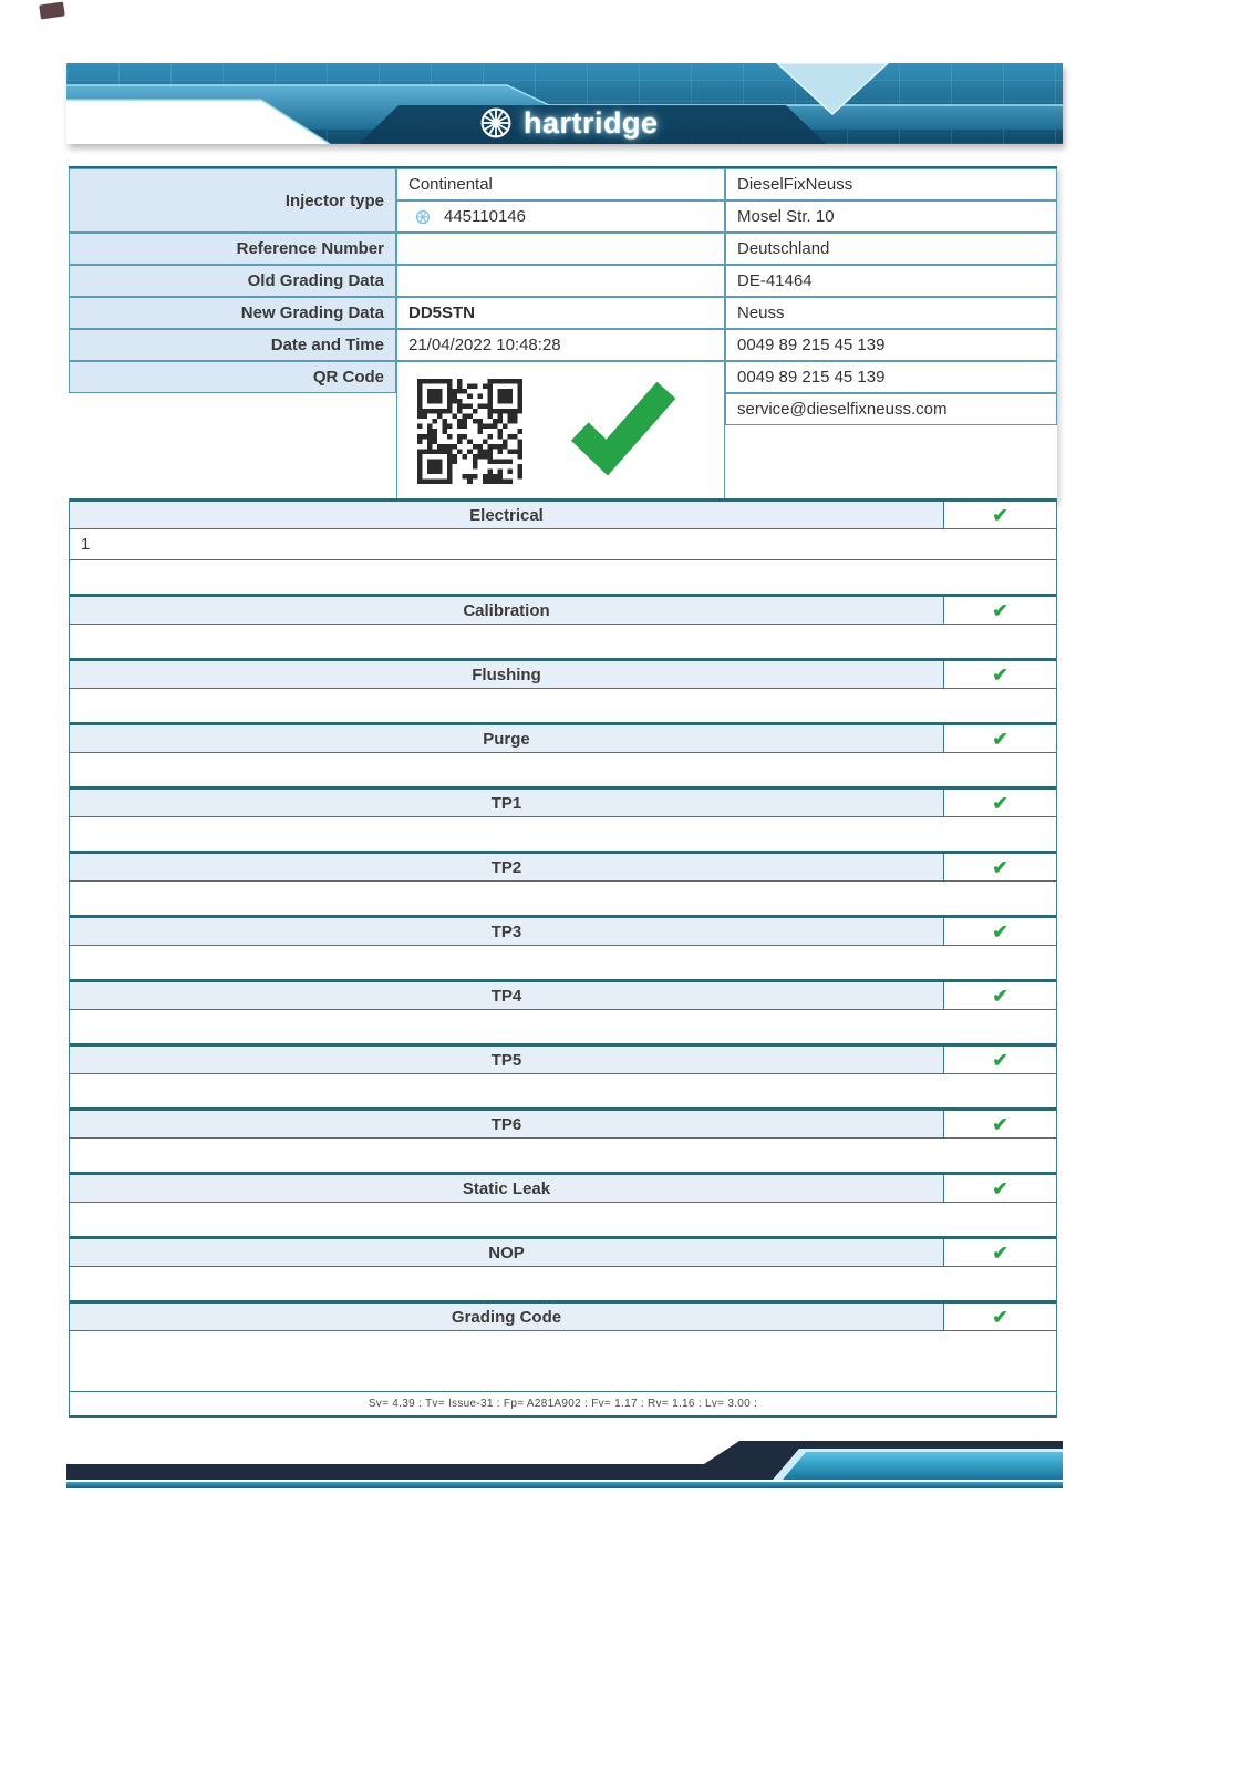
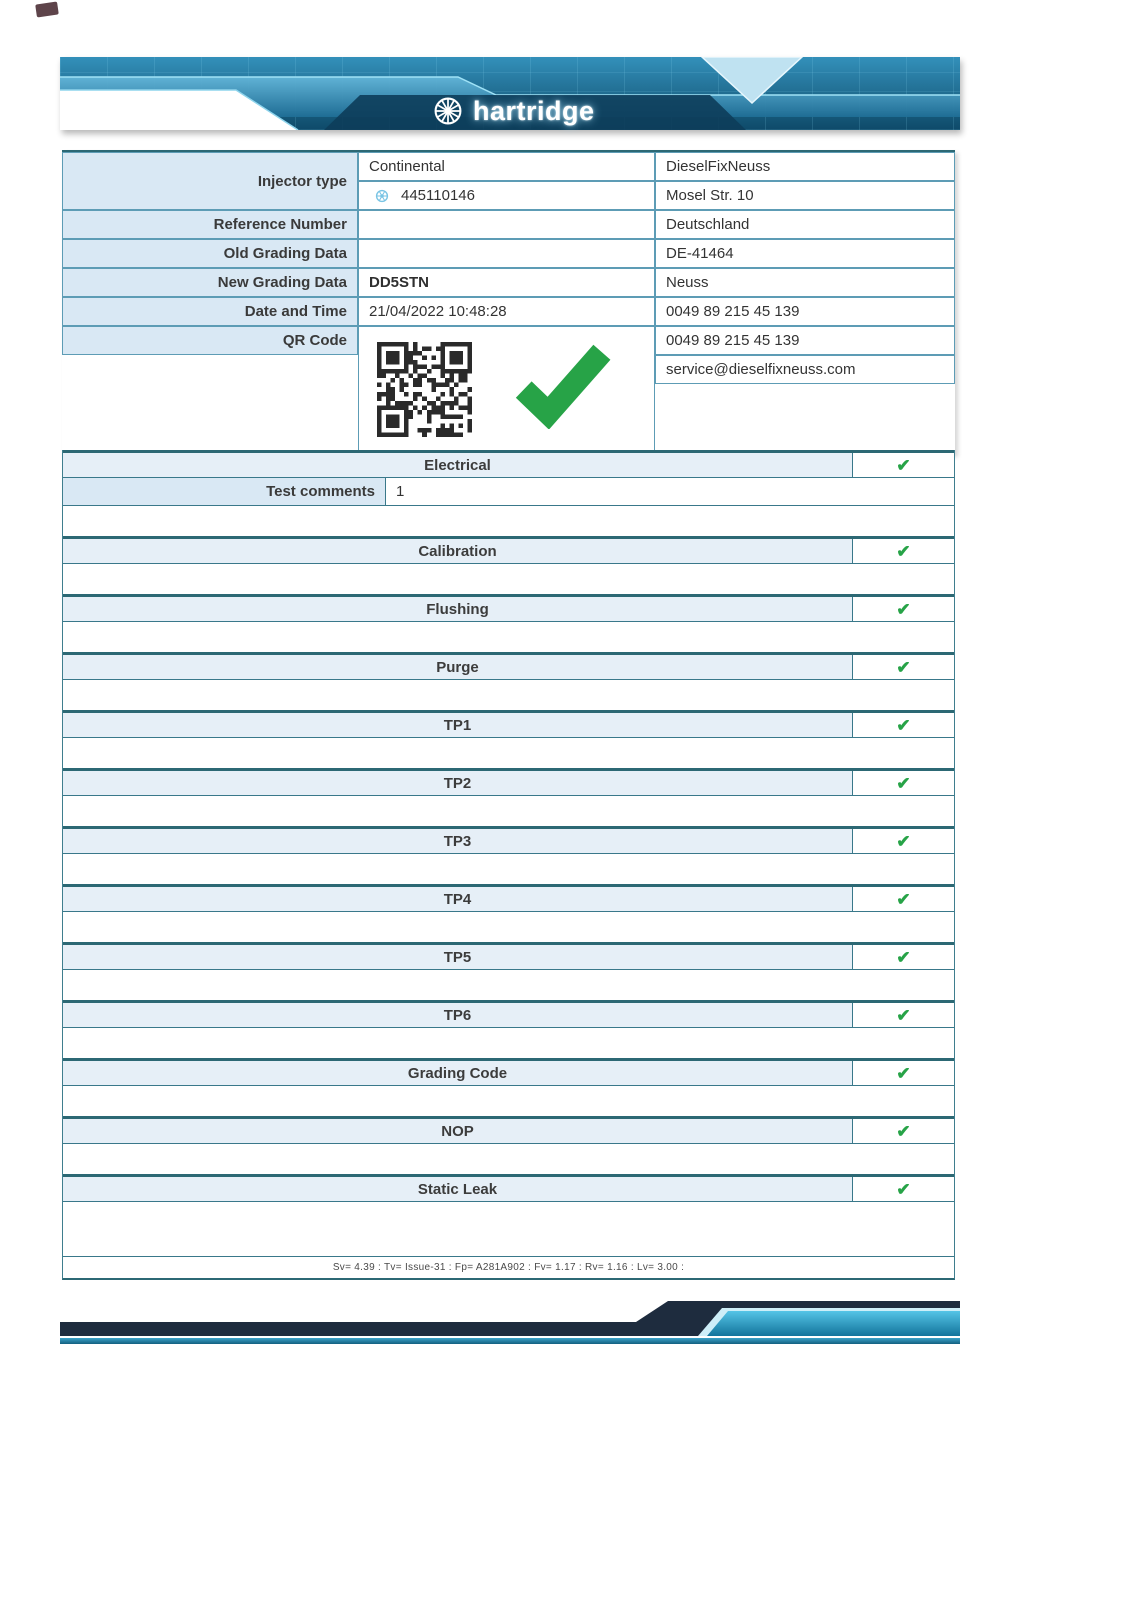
  hartridge
  Injector type
  Reference Number
  Old Grading Data
  New Grading Data
  Date and Time
  QR Code
  Continental
  445110146
  DD5STN
  21/04/2022 10:48:28
  DieselFixNeuss
  Mosel Str. 10
  Deutschland
  DE-41464
  Neuss
  0049 89 215 45 139
  0049 89 215 45 139
  service@dieselfixneuss.com
  Electrical
  ✔
+ Test comments
  1
  Calibration
  ✔
  Flushing
  ✔
  Purge
  ✔
  TP1
  ✔
  TP2
  ✔
  TP3
  ✔
  TP4
  ✔
  TP5
  ✔
  TP6
  ✔
- Static Leak
+ Grading Code
  ✔
  NOP
  ✔
- Grading Code
+ Static Leak
  ✔
  Sv= 4.39 : Tv= Issue-31 : Fp= A281A902 : Fv= 1.17 : Rv= 1.16 : Lv= 3.00 :
